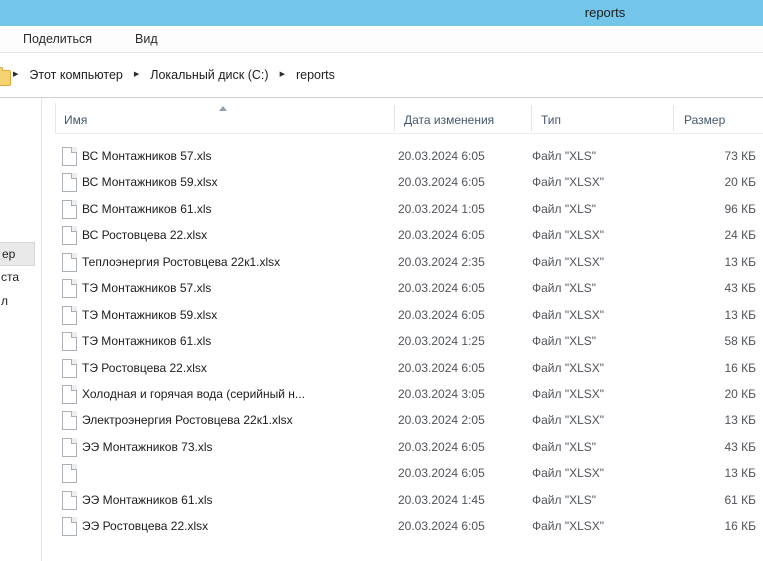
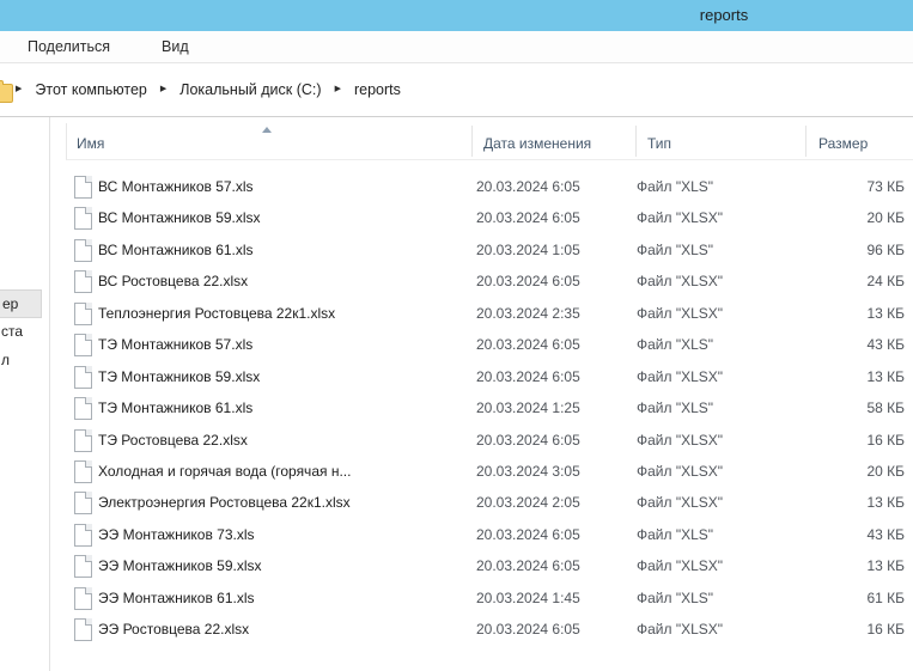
  reports
  Поделиться
  Вид
  Этот компьютер
  Локальный диск (C:)
  reports
  ста
  л
  ер
  Имя
  Дата изменения
  Тип
  Размер
  ВС Монтажников 57.xls
  20.03.2024 6:05
  Файл "XLS"
  73 КБ
  ВС Монтажников 59.xlsx
  20.03.2024 6:05
  Файл "XLSX"
  20 КБ
  ВС Монтажников 61.xls
  20.03.2024 1:05
  Файл "XLS"
  96 КБ
  ВС Ростовцева 22.xlsx
  20.03.2024 6:05
  Файл "XLSX"
  24 КБ
  Теплоэнергия Ростовцева 22к1.xlsx
  20.03.2024 2:35
  Файл "XLSX"
  13 КБ
  ТЭ Монтажников 57.xls
  20.03.2024 6:05
  Файл "XLS"
  43 КБ
  ТЭ Монтажников 59.xlsx
  20.03.2024 6:05
  Файл "XLSX"
  13 КБ
  ТЭ Монтажников 61.xls
  20.03.2024 1:25
  Файл "XLS"
  58 КБ
  ТЭ Ростовцева 22.xlsx
  20.03.2024 6:05
  Файл "XLSX"
  16 КБ
- Холодная и горячая вода (серийный н...
+ Холодная и горячая вода (горячая н...
  20.03.2024 3:05
  Файл "XLSX"
  20 КБ
  Электроэнергия Ростовцева 22к1.xlsx
  20.03.2024 2:05
  Файл "XLSX"
  13 КБ
  ЭЭ Монтажников 73.xls
  20.03.2024 6:05
  Файл "XLS"
  43 КБ
+ ЭЭ Монтажников 59.xlsx
  20.03.2024 6:05
  Файл "XLSX"
  13 КБ
  ЭЭ Монтажников 61.xls
  20.03.2024 1:45
  Файл "XLS"
  61 КБ
  ЭЭ Ростовцева 22.xlsx
  20.03.2024 6:05
  Файл "XLSX"
  16 КБ
